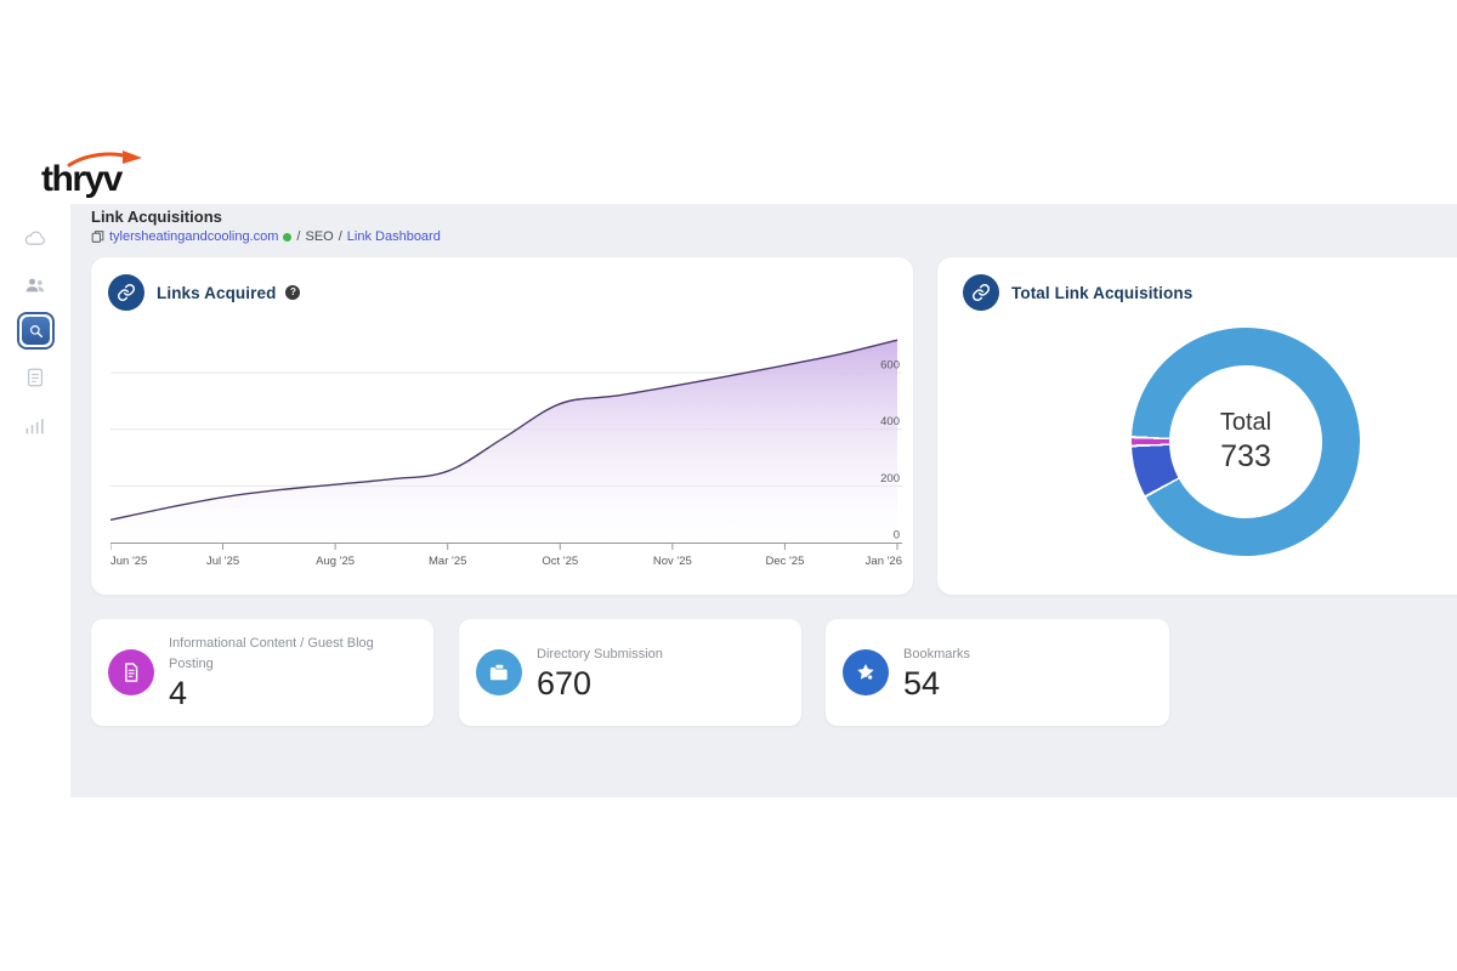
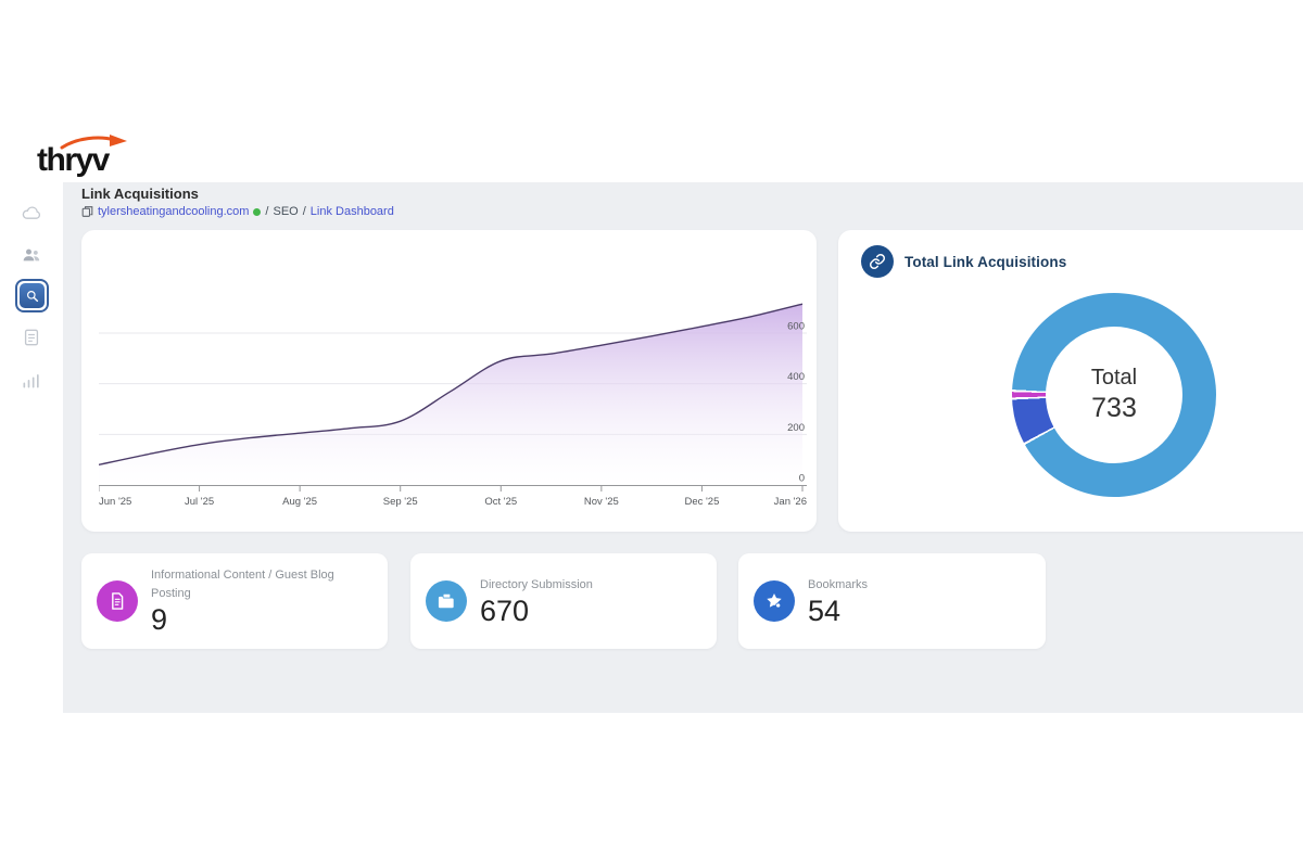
  thryv
  Link Acquisitions
  tylersheatingandcooling.com
  /
  SEO
  /
  Link Dashboard
- Links Acquired
- ?
  Jun '25
  Jul '25
  Aug '25
- Mar '25
+ Sep '25
  Oct '25
  Nov '25
  Dec '25
  Jan '26
  0
  200
  400
  600
  Total Link Acquisitions
  Total
  733
  Informational Content / Guest Blog Posting
- 4
+ 9
  Directory Submission
  670
  Bookmarks
  54
